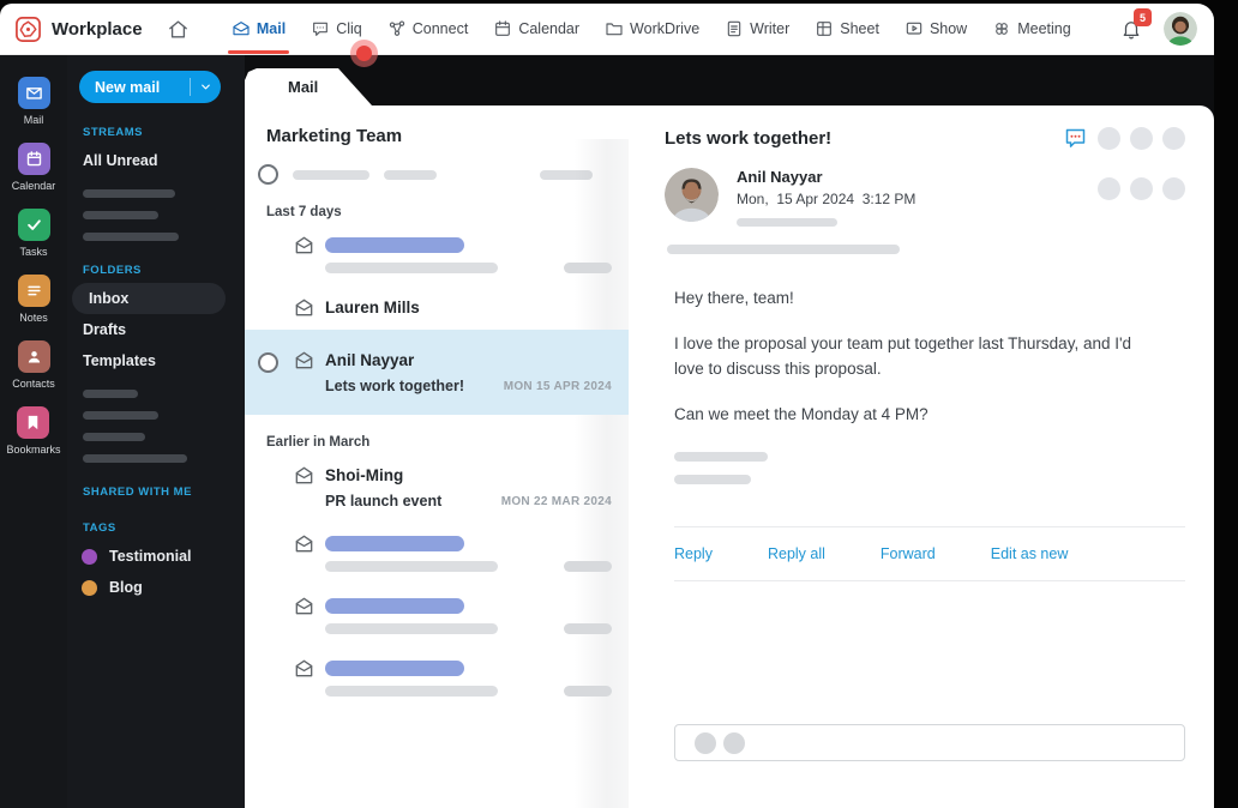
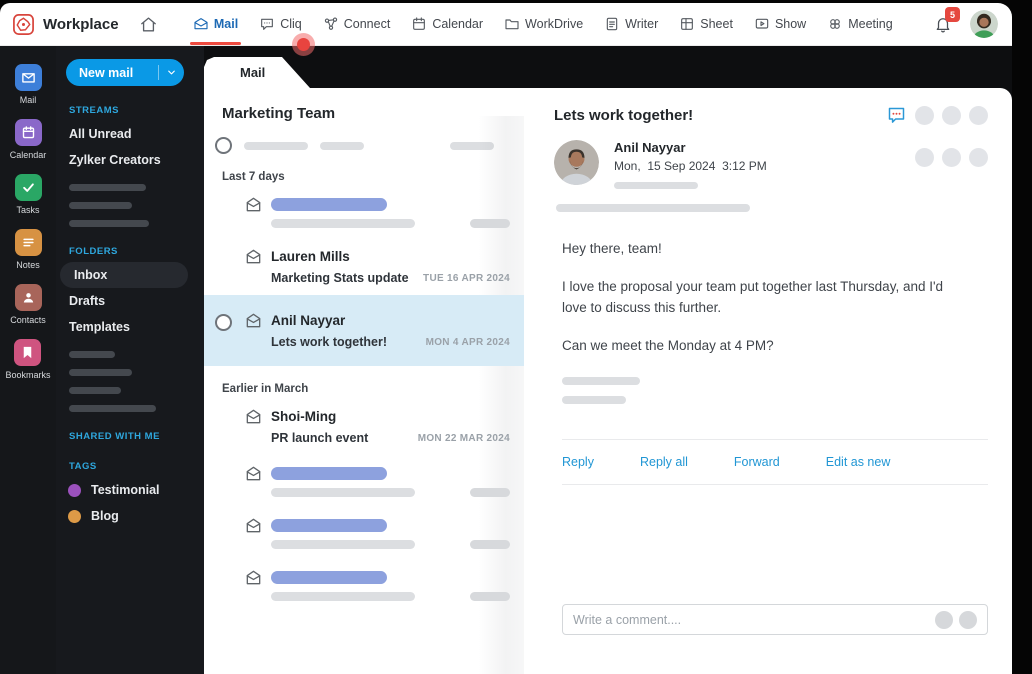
  Workplace
  Mail
  Cliq
  Connect
  Calendar
  WorkDrive
  Writer
  Sheet
  Show
  Meeting
  5
  Mail
  Calendar
  Tasks
  Notes
  Contacts
  Bookmarks
  New mail
  STREAMS
  All Unread
+ Zylker Creators
  FOLDERS
  Inbox
  Drafts
  Templates
  SHARED WITH ME
  TAGS
  Testimonial
  Blog
  Mail
  Marketing Team
  Last 7 days
  Lauren Mills
+ Marketing Stats update
+ TUE 16 APR 2024
  Anil Nayyar
  Lets work together!
- MON 15 APR 2024
+ MON 4 APR 2024
  Earlier in March
  Shoi-Ming
  PR launch event
  MON 22 MAR 2024
  Lets work together!
  Anil Nayyar
- Mon, 15 Apr 2024 3:12 PM
+ Mon, 15 Sep 2024 3:12 PM
  Hey there, team!
- I love the proposal your team put together last Thursday, and I'd love to discuss this proposal.
+ I love the proposal your team put together last Thursday, and I'd love to discuss this further.
  Can we meet the Monday at 4 PM?
  Reply
  Reply all
  Forward
  Edit as new
+ Write a comment....
